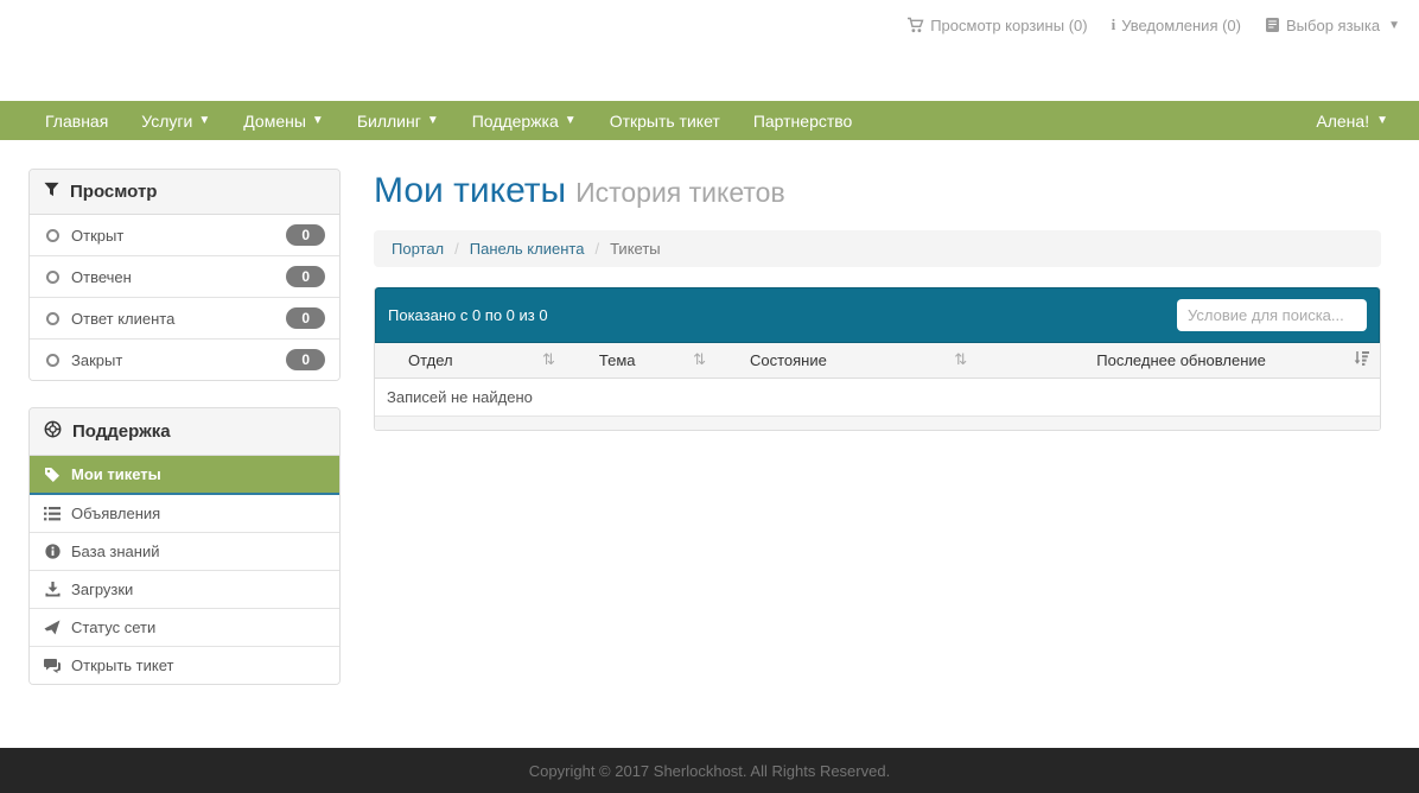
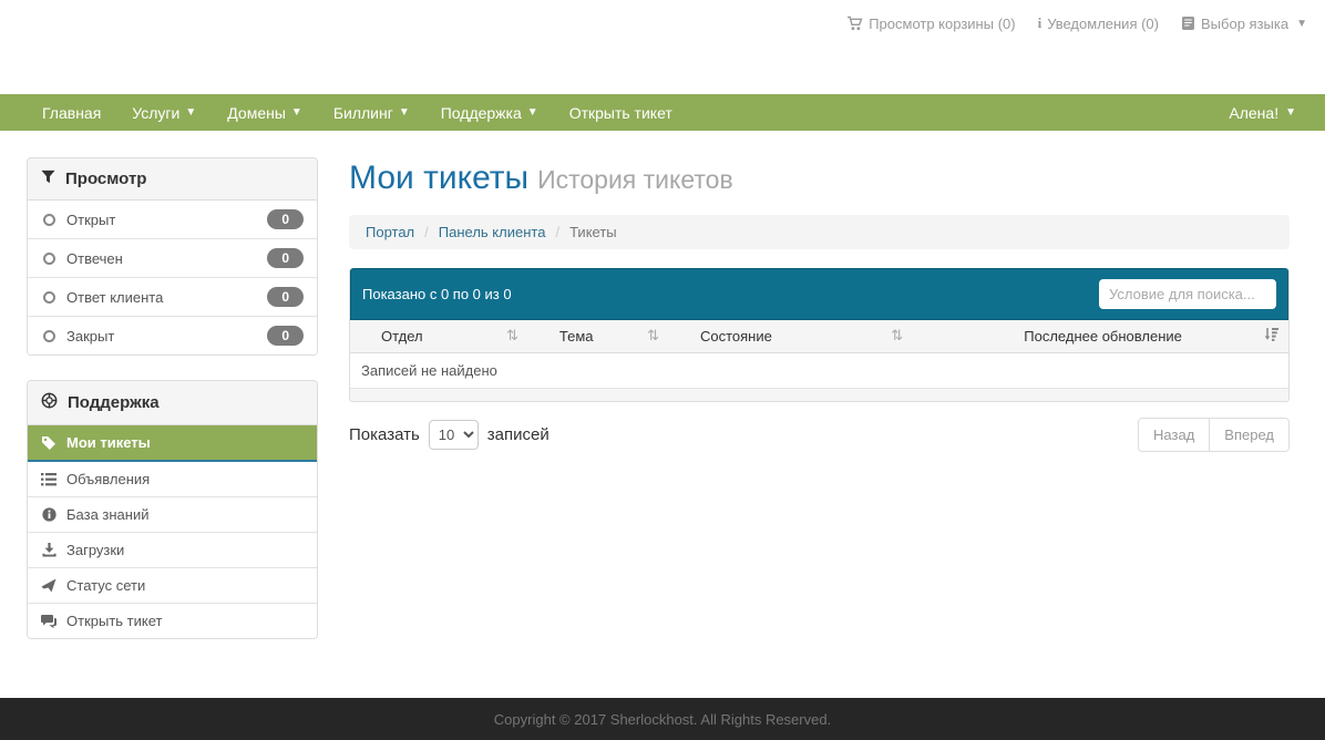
  Просмотр корзины (0)
  i
  Уведомления (0)
  Выбор языка
  ▼
  Главная
  Услуги
  ▼
  Домены
  ▼
  Биллинг
  ▼
  Поддержка
  ▼
  Открыть тикет
- Партнерство
  Алена!
  ▼
  Просмотр
  Открыт
  0
  Отвечен
  0
  Ответ клиента
  0
  Закрыт
  0
  Поддержка
  Мои тикеты
  Объявления
  База знаний
  Загрузки
  Статус сети
  Открыть тикет
  Мои тикеты История тикетов
  Портал
  /
  Панель клиента
  /
  Тикеты
  Показано с 0 по 0 из 0
  Условие для поиска...
  Отдел
  ⇅
  Тема
  ⇅
  Состояние
  ⇅
  Последнее обновление
  Записей не найдено
+ Показать
+ 10
+ записей
+ Назад
+ Вперед
  Copyright © 2017 Sherlockhost. All Rights Reserved.
